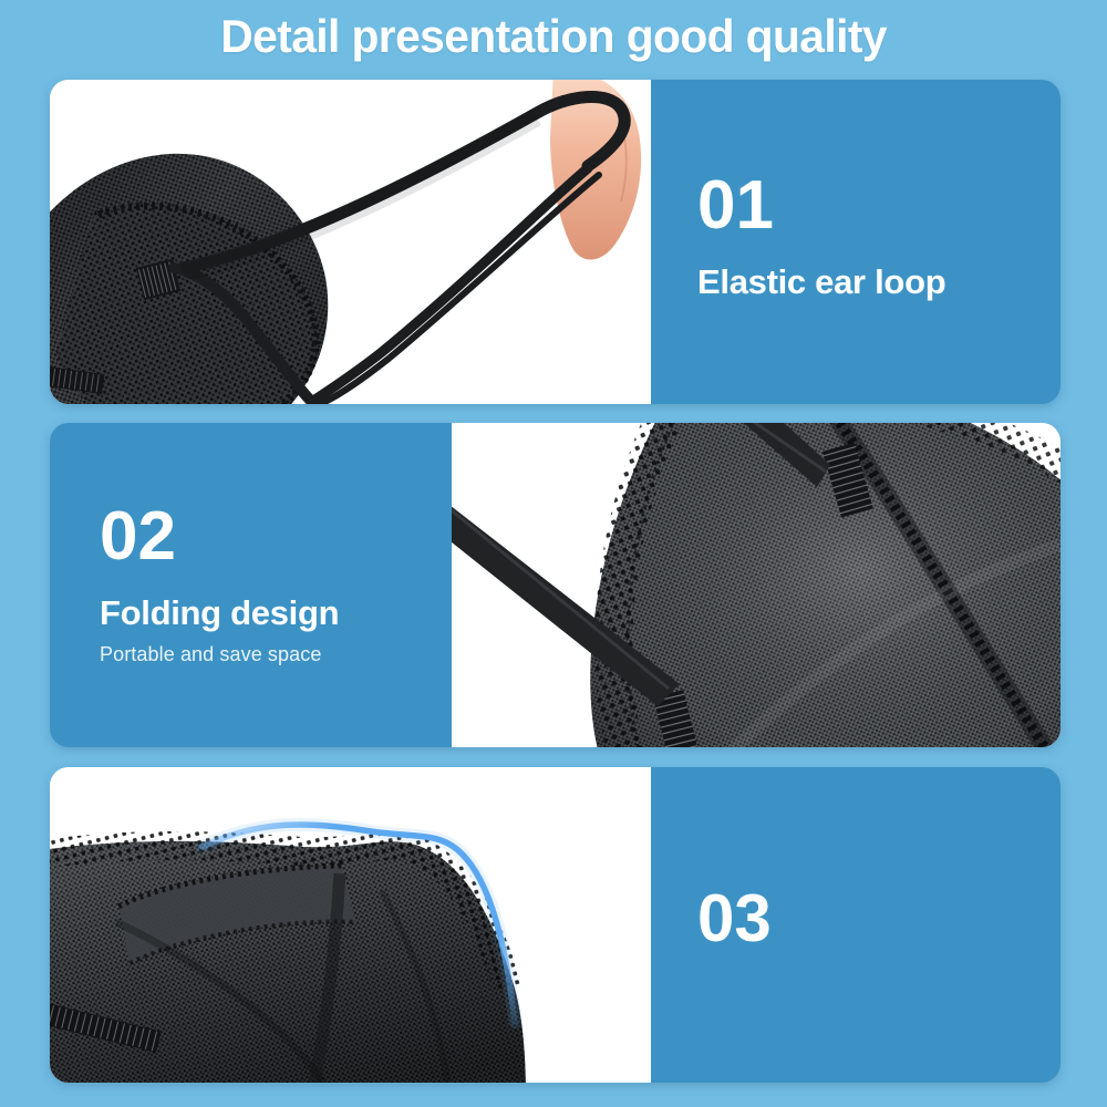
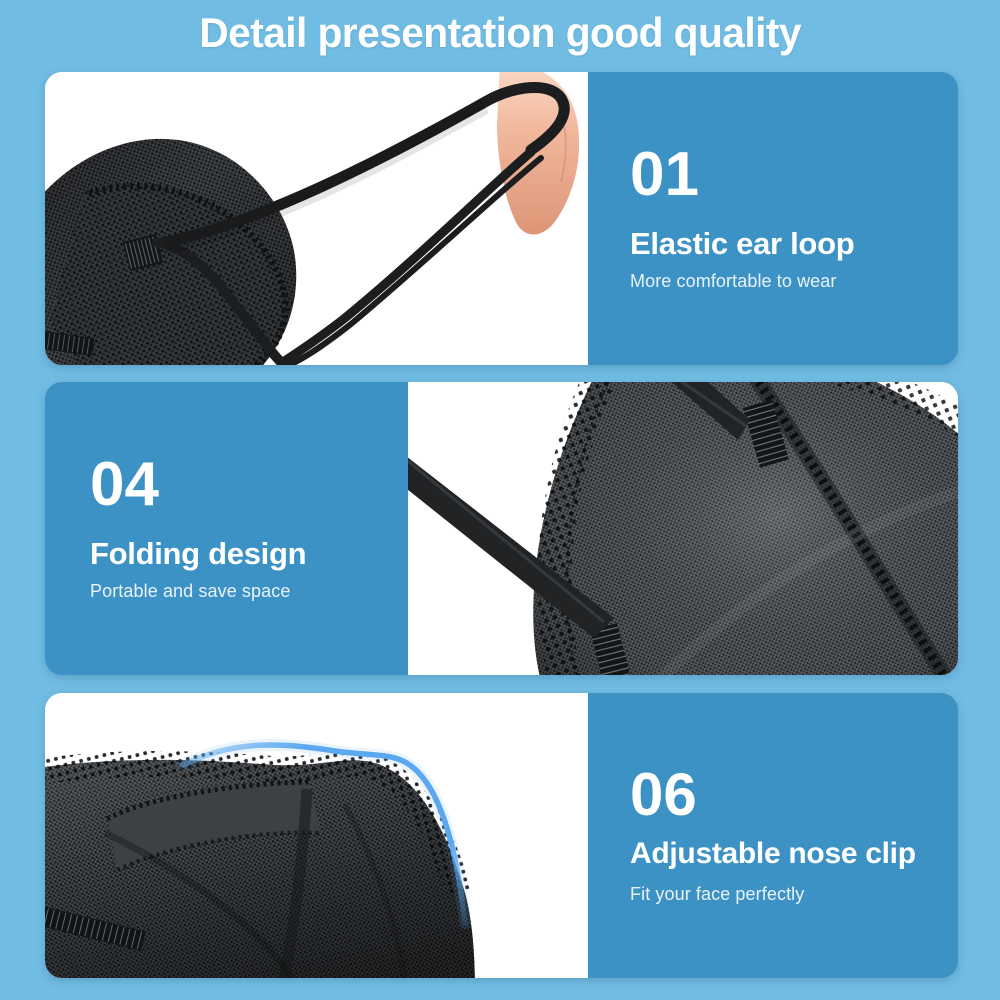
  Detail presentation good quality
  01
  Elastic ear loop
+ More comfortable to wear
- 02
+ 04
  Folding design
  Portable and save space
- 03
+ 06
+ Adjustable nose clip
+ Fit your face perfectly
